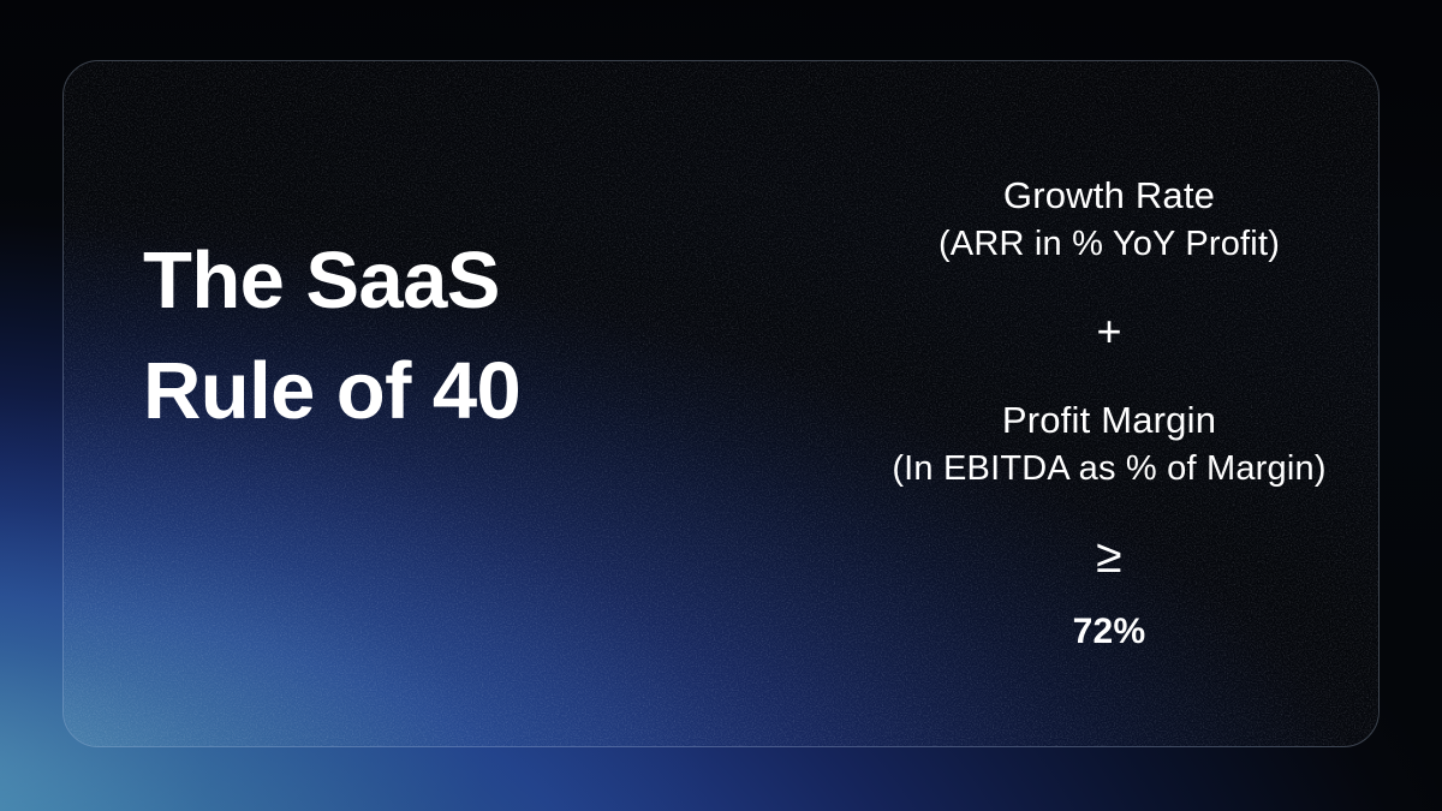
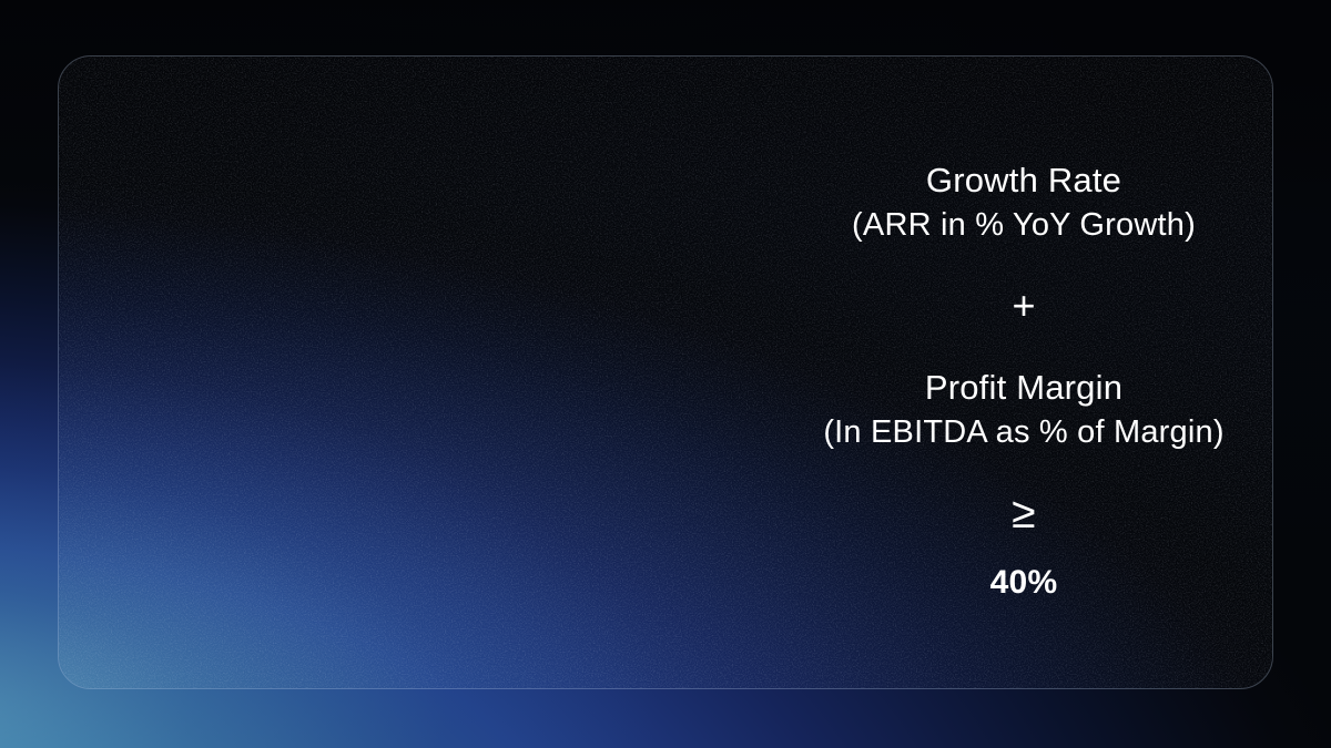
- The SaaS
- Rule of 40
  Growth Rate
- (ARR in % YoY Profit)
+ (ARR in % YoY Growth)
  +
  Profit Margin
  (In EBITDA as % of Margin)
  ≥
- 72%
+ 40%
